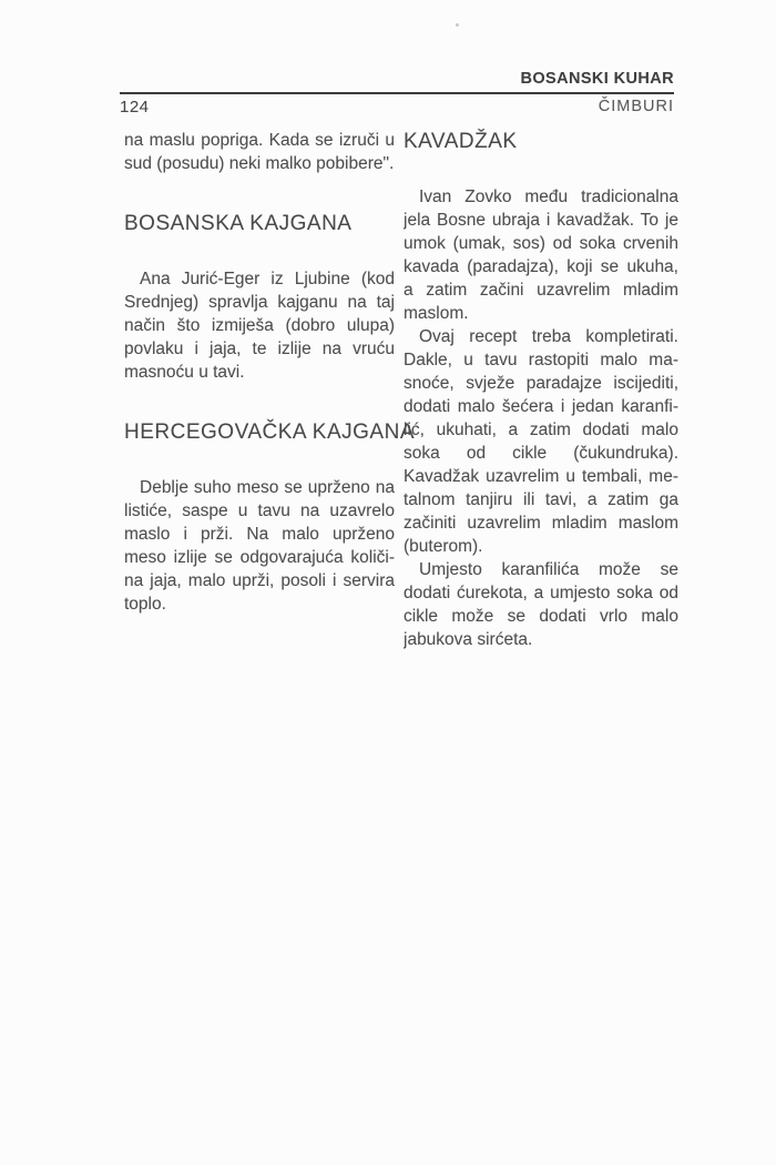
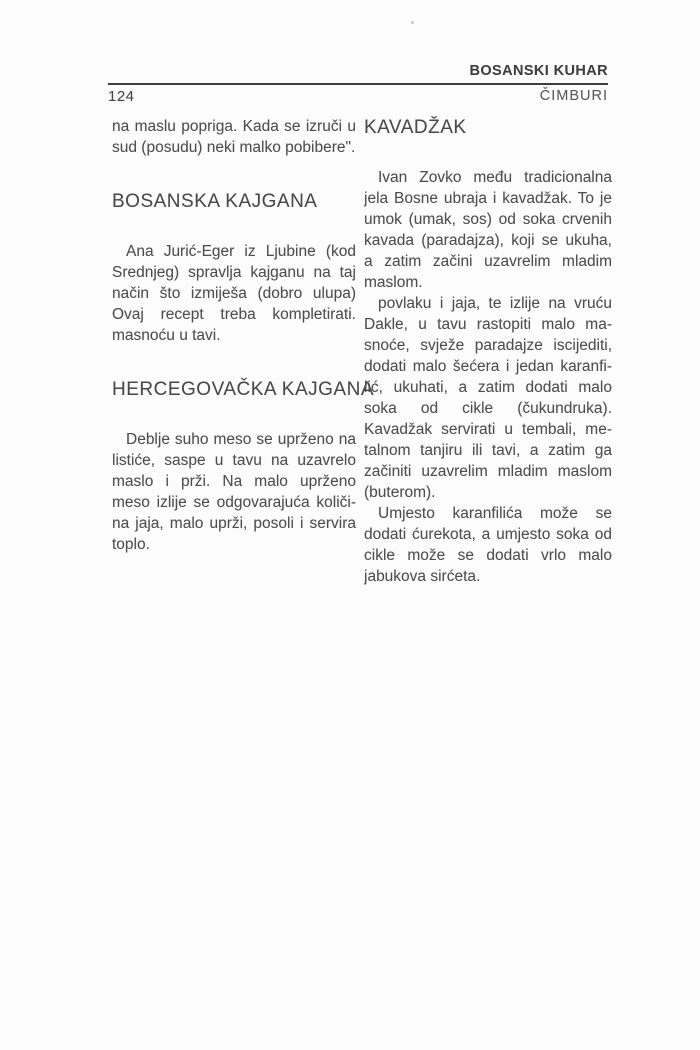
  BOSANSKI KUHAR
  124
  ČIMBURI
  na maslu popriga. Kada se izruči u
  sud (posudu) neki malko pobibere".
  BOSANSKA KAJGANA
  Ana Jurić-Eger iz Ljubine (kod
  Srednjeg) spravlja kajganu na taj
  način što izmiješa (dobro ulupa)
- povlaku i jaja, te izlije na vruću
+ Ovaj recept treba kompletirati.
  masnoću u tavi.
  HERCEGOVAČKA KAJGAN
  Deblje suho meso se uprženo na
  listiće, saspe u tavu na uzavrelo
  maslo i prži. Na malo uprženo
  meso izlije se odgovarajuća količi-
  na jaja, malo uprži, posoli i servira
  toplo.
  KAVADŽAK
  Ivan Zovko među tradicionalna
  jela Bosne ubraja i kavadžak. To je
  umok (umak, sos) od soka crvenih
  kavada (paradajza), koji se ukuha,
  a zatim začini uzavrelim mladim
  maslom.
- Ovaj recept treba kompletirati.
+ povlaku i jaja, te izlije na vruću
  Dakle, u tavu rastopiti malo ma-
  snoće, svježe paradajze iscijediti,
  dodati malo šećera i jedan karanfi-
  lić, ukuhati, a zatim dodati malo
  soka od cikle (čukundruka).
- Kavadžak uzavrelim u tembali, me-
+ Kavadžak servirati u tembali, me-
  talnom tanjiru ili tavi, a zatim ga
  začiniti uzavrelim mladim maslom
  (buterom).
  Umjesto karanfilića može se
  dodati ćurekota, a umjesto soka od
  cikle može se dodati vrlo malo
  jabukova sirćeta.
